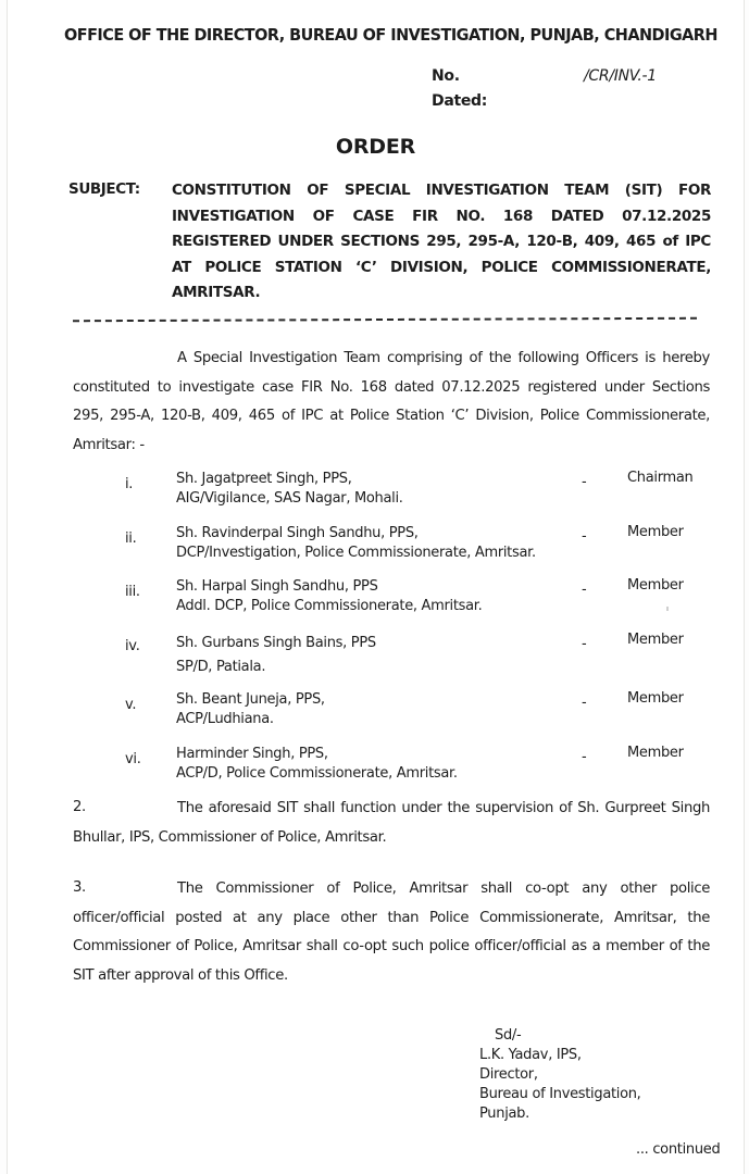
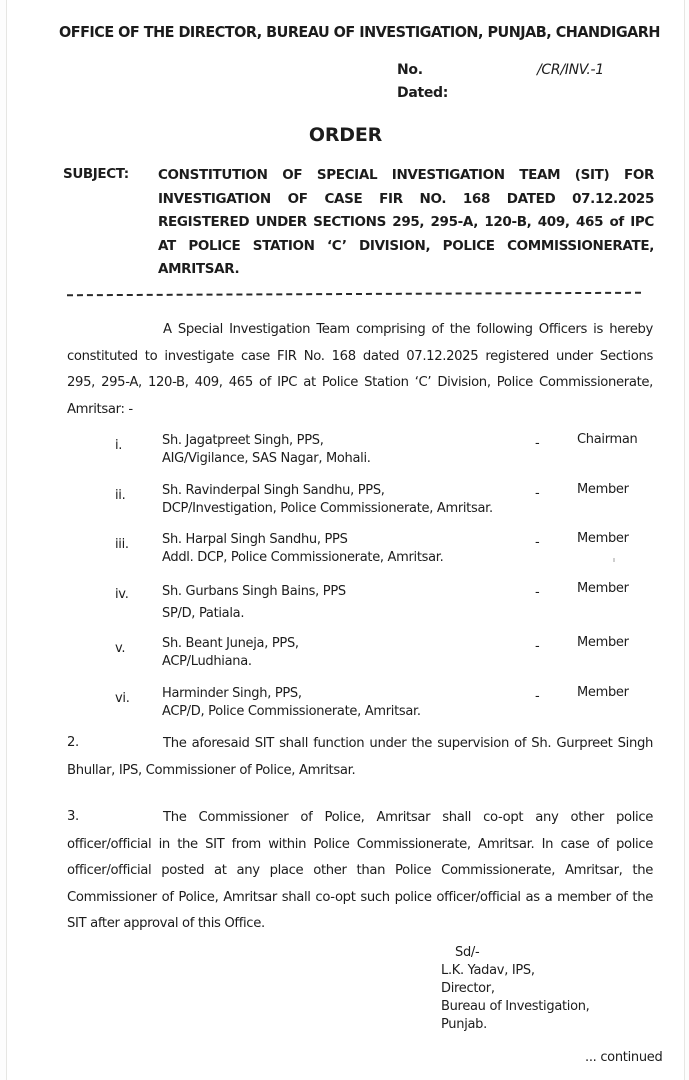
  OFFICE OF THE DIRECTOR, BUREAU OF INVESTIGATION, PUNJAB, CHANDIGARH
  No.
  /CR/INV.-1
  Dated:
  ORDER
  SUBJECT:
  CONSTITUTION OF SPECIAL INVESTIGATION TEAM (SIT) FOR
  INVESTIGATION OF CASE FIR NO. 168 DATED 07.12.2025
  REGISTERED UNDER SECTIONS 295, 295-A, 120-B, 409, 465 of IPC
  AT POLICE STATION ‘C’ DIVISION, POLICE COMMISSIONERATE,
  AMRITSAR.
  A Special Investigation Team comprising of the following Officers is hereby
  constituted to investigate case FIR No. 168 dated 07.12.2025 registered under Sections
  295, 295-A, 120-B, 409, 465 of IPC at Police Station ‘C’ Division, Police Commissionerate,
  Amritsar: -
  i.
  Sh. Jagatpreet Singh, PPS,
  AIG/Vigilance, SAS Nagar, Mohali.
  -
  Chairman
  ii.
  Sh. Ravinderpal Singh Sandhu, PPS,
  DCP/Investigation, Police Commissionerate, Amritsar.
  -
  Member
  iii.
  Sh. Harpal Singh Sandhu, PPS
  Addl. DCP, Police Commissionerate, Amritsar.
  -
  Member
  iv.
  Sh. Gurbans Singh Bains, PPS
  SP/D, Patiala.
  -
  Member
  v.
  Sh. Beant Juneja, PPS,
  ACP/Ludhiana.
  -
  Member
  vi.
  Harminder Singh, PPS,
  ACP/D, Police Commissionerate, Amritsar.
  -
  Member
  2.
  The aforesaid SIT shall function under the supervision of Sh. Gurpreet Singh
  Bhullar, IPS, Commissioner of Police, Amritsar.
  3.
  The Commissioner of Police, Amritsar shall co-opt any other police
+ officer/official in the SIT from within Police Commissionerate, Amritsar. In case of police
  officer/official posted at any place other than Police Commissionerate, Amritsar, the
  Commissioner of Police, Amritsar shall co-opt such police officer/official as a member of the
  SIT after approval of this Office.
  Sd/-
  L.K. Yadav, IPS,
  Director,
  Bureau of Investigation,
  Punjab.
  ... continued
